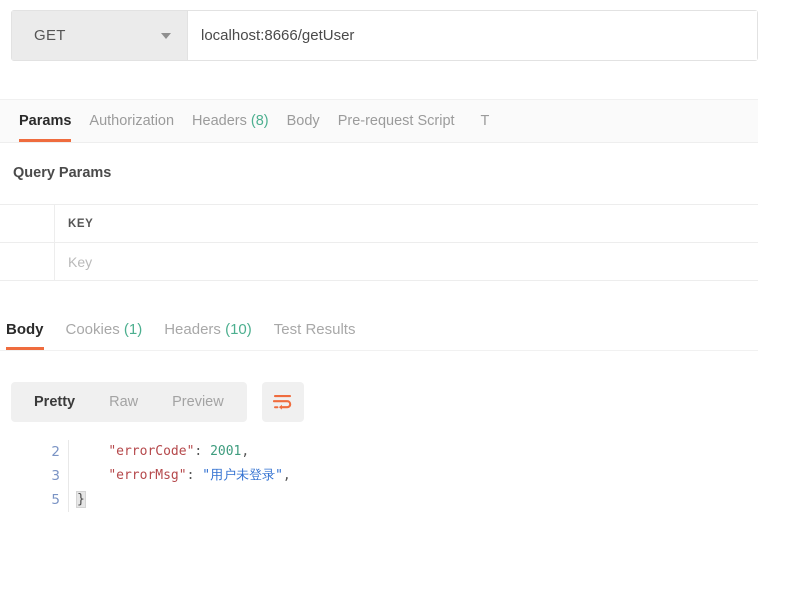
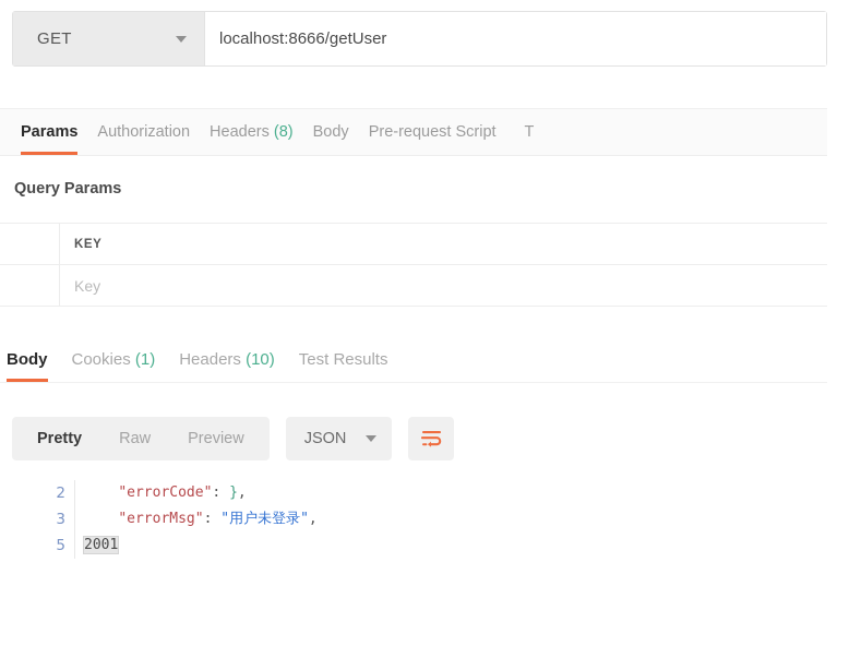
  GET
  localhost:8666/getUser
  Params
  Authorization
  Headers (8)
  Body
  Pre-request Script
  T
  Query Params
  KEY
  Key
  Body
  Cookies (1)
  Headers (10)
  Test Results
  Pretty
  Raw
  Preview
+ JSON
  2
- "errorCode": 2001,
+ "errorCode": },
  3
  "errorMsg": "用户未登录",
  5
- }
+ 2001
